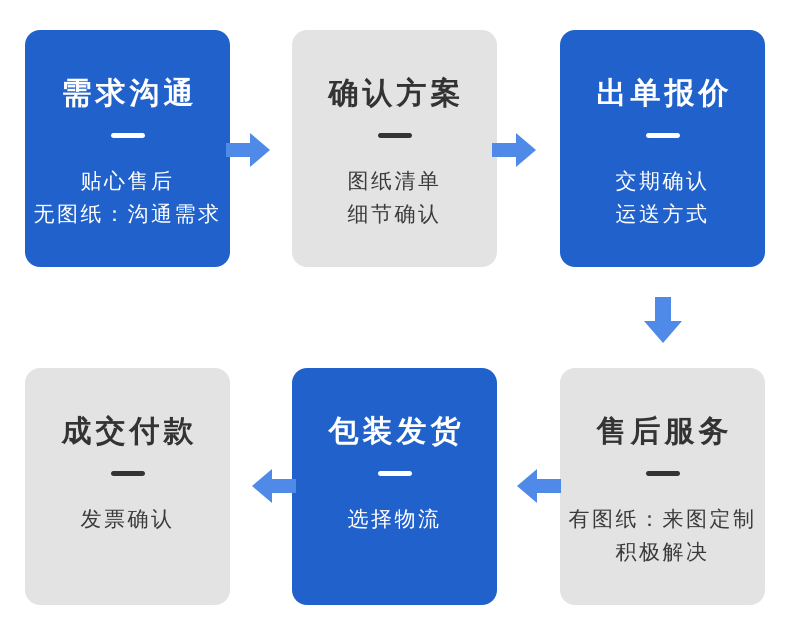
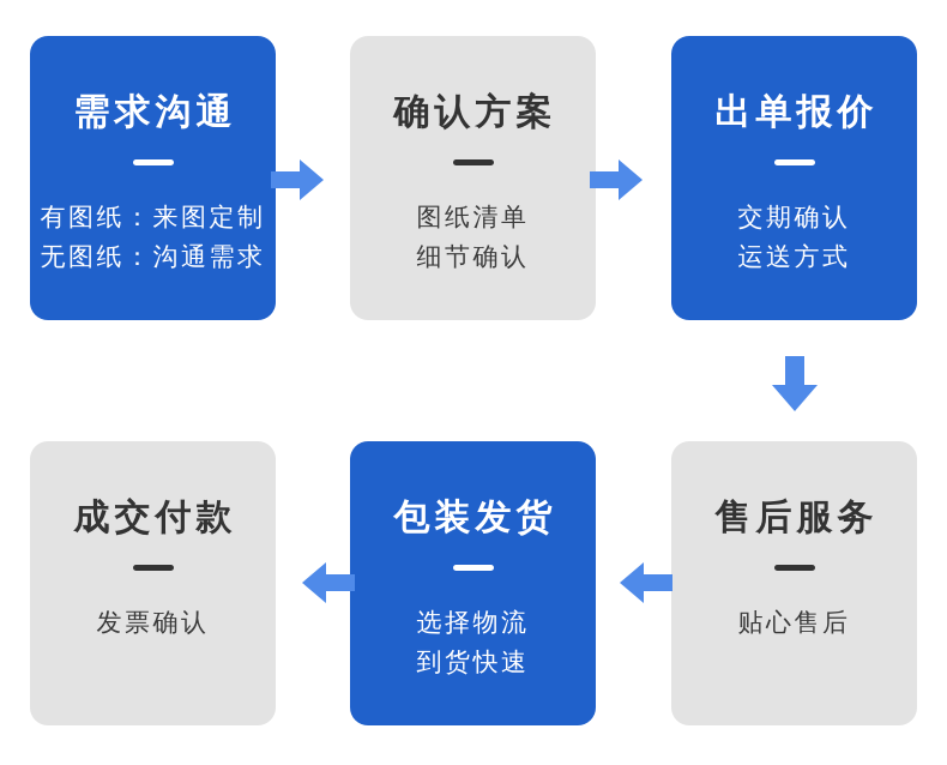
  需求沟通
- 贴心售后
+ 有图纸：来图定制
  无图纸：沟通需求
  确认方案
  图纸清单
  细节确认
  出单报价
  交期确认
  运送方式
  成交付款
  发票确认
  包装发货
  选择物流
+ 到货快速
  售后服务
- 有图纸：来图定制
+ 贴心售后
- 积极解决
